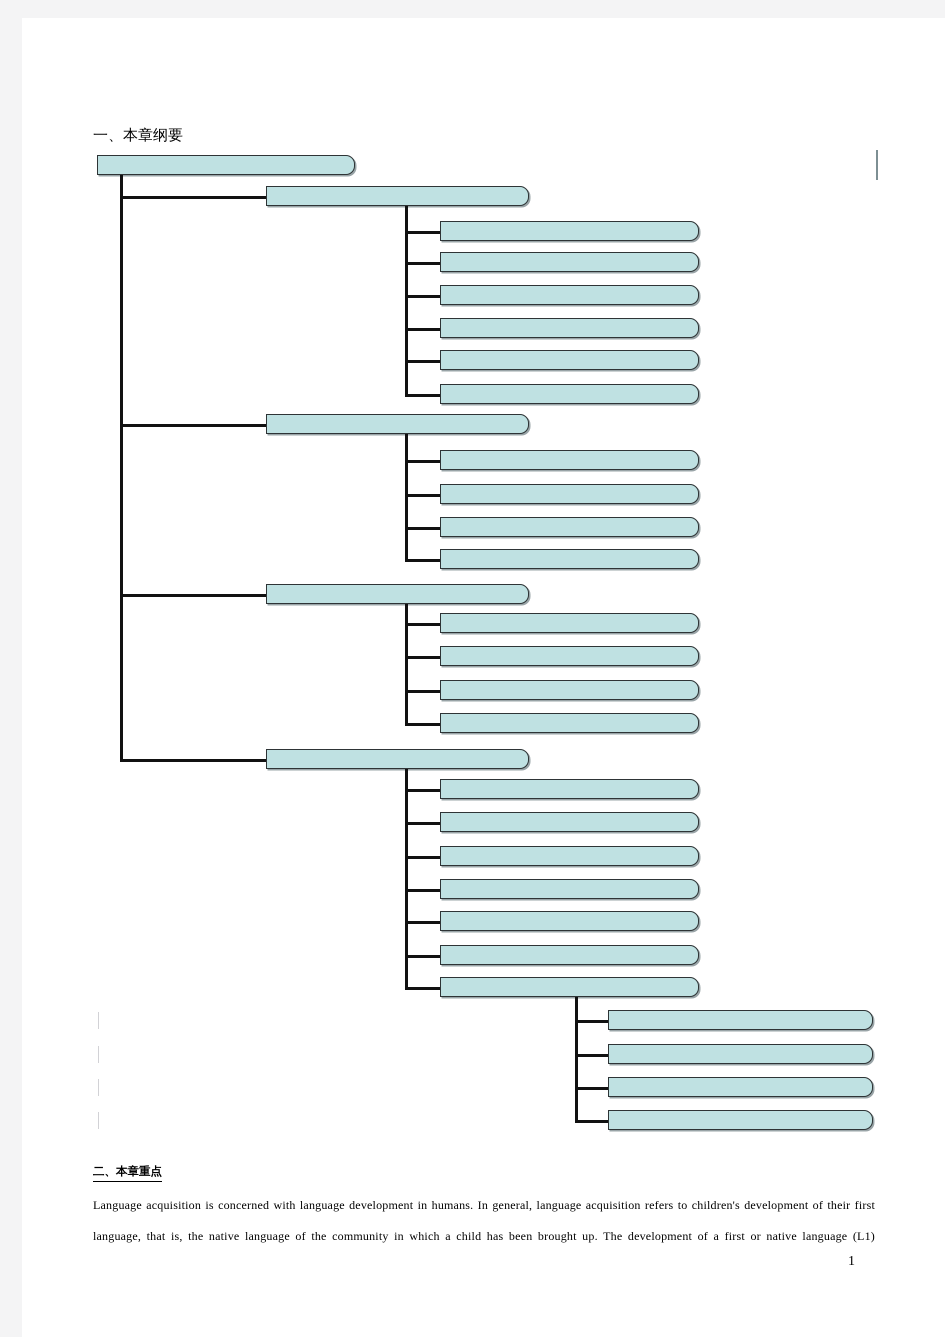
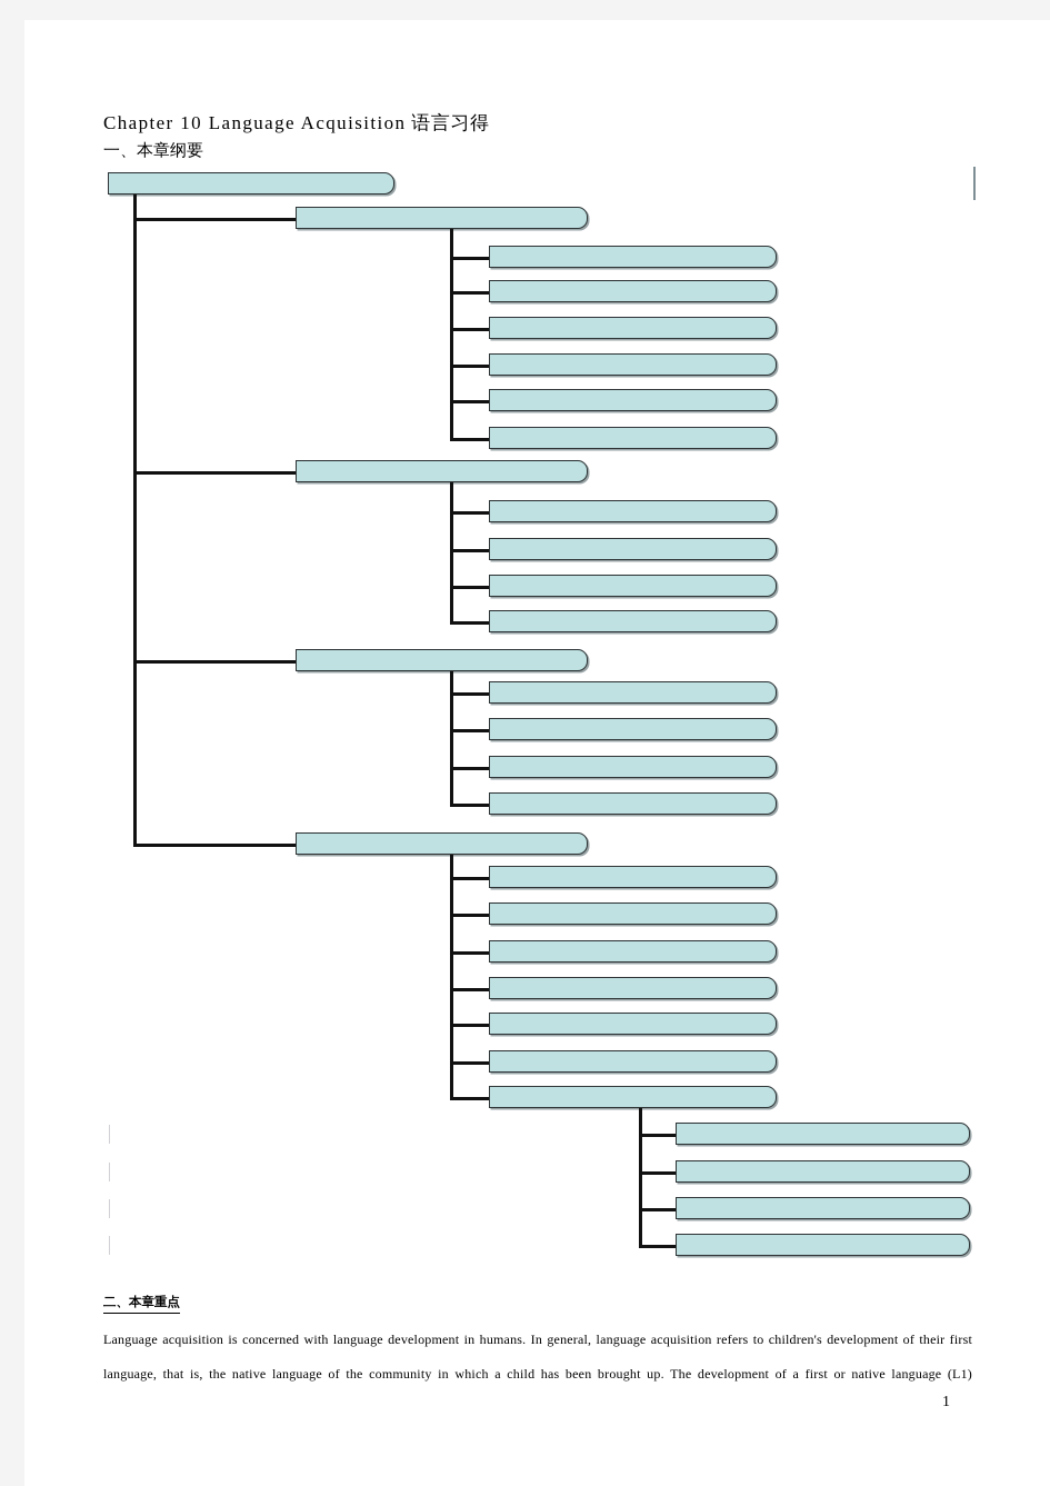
+ Chapter 10 Language Acquisition 语言习得
  一、本章纲要
  二、本章重点
  Language acquisition is concerned with language development in humans. In general, language acquisition refers to children's development of their first language, that is, the native language of the community in which a child has been brought up. The development of a first or native language (L1)
  1
